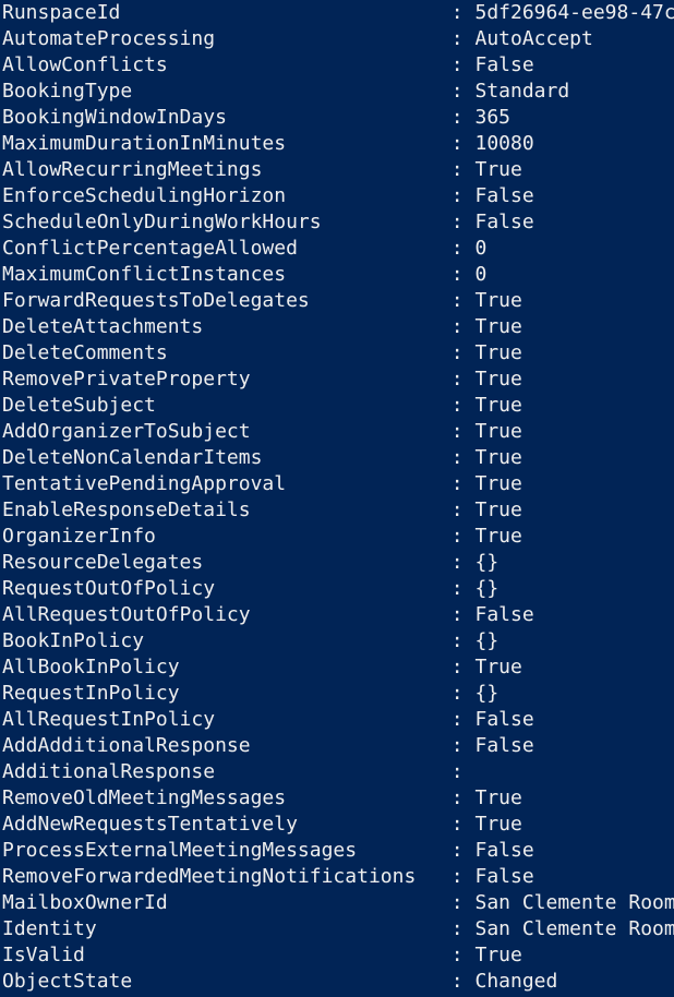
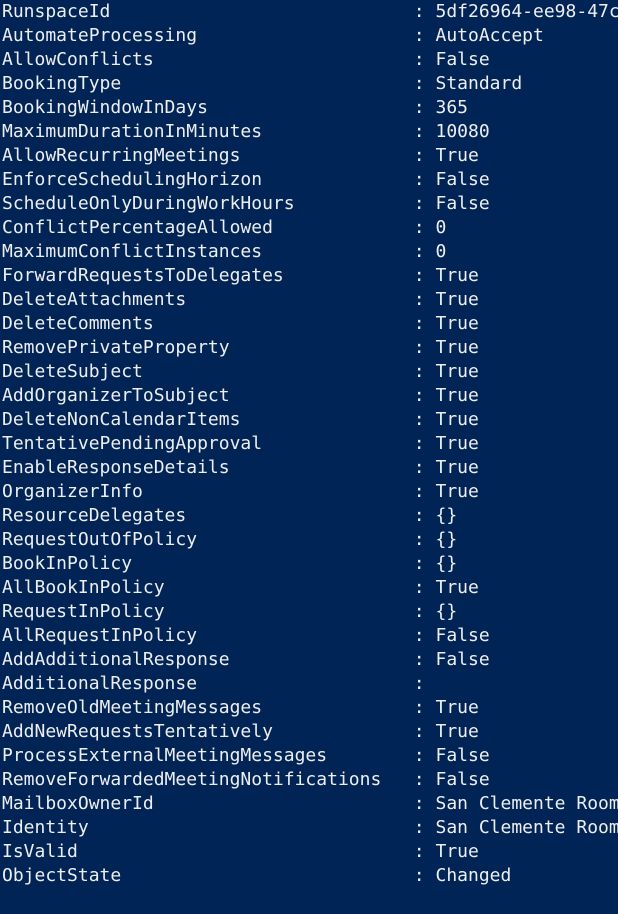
  RunspaceId : 5df26964-ee98-47c
  AutomateProcessing : AutoAccept
  AllowConflicts : False
  BookingType : Standard
  BookingWindowInDays : 365
  MaximumDurationInMinutes : 10080
  AllowRecurringMeetings : True
  EnforceSchedulingHorizon : False
  ScheduleOnlyDuringWorkHours : False
  ConflictPercentageAllowed : 0
  MaximumConflictInstances : 0
  ForwardRequestsToDelegates : True
  DeleteAttachments : True
  DeleteComments : True
  RemovePrivateProperty : True
  DeleteSubject : True
  AddOrganizerToSubject : True
  DeleteNonCalendarItems : True
  TentativePendingApproval : True
  EnableResponseDetails : True
  OrganizerInfo : True
  ResourceDelegates : {}
  RequestOutOfPolicy : {}
- AllRequestOutOfPolicy : False
  BookInPolicy : {}
  AllBookInPolicy : True
  RequestInPolicy : {}
  AllRequestInPolicy : False
  AddAdditionalResponse : False
  AdditionalResponse :
  RemoveOldMeetingMessages : True
  AddNewRequestsTentatively : True
  ProcessExternalMeetingMessages : False
  RemoveForwardedMeetingNotifications : False
  MailboxOwnerId : San Clemente Room
  Identity : San Clemente Room
  IsValid : True
  ObjectState : Changed
